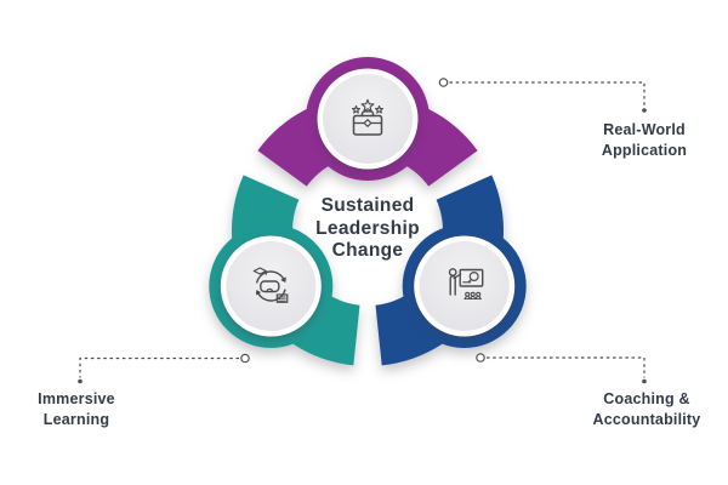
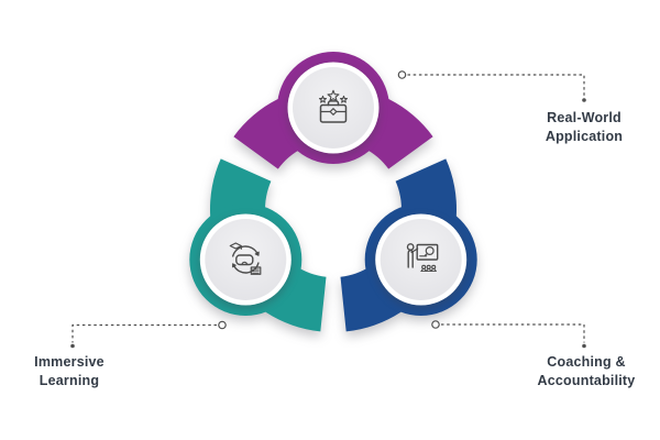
- Sustained
- Leadership
- Change
  Real-World
  Application
  Immersive
  Learning
  Coaching &
  Accountability
